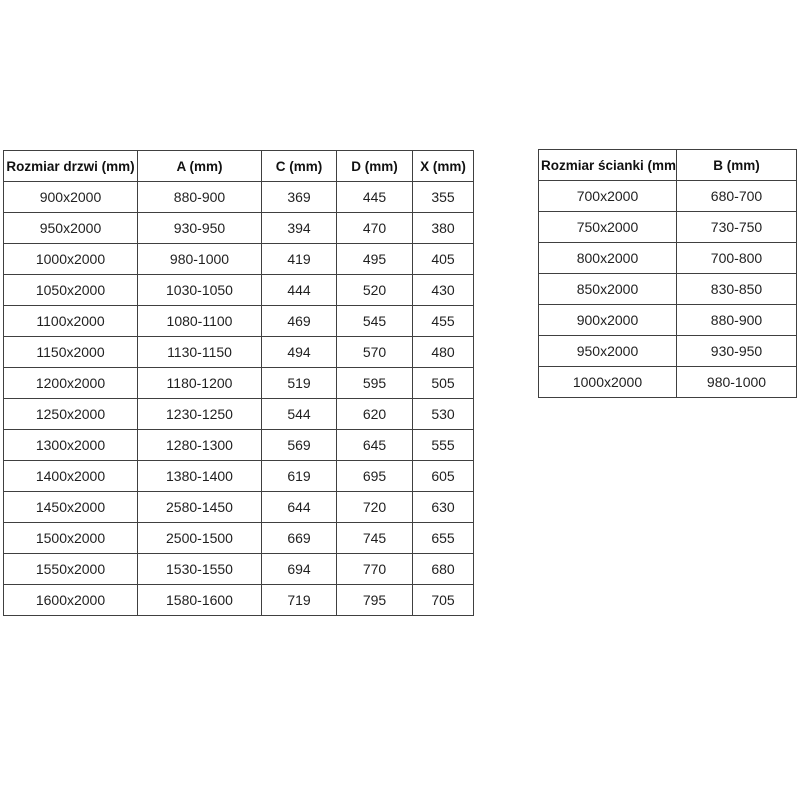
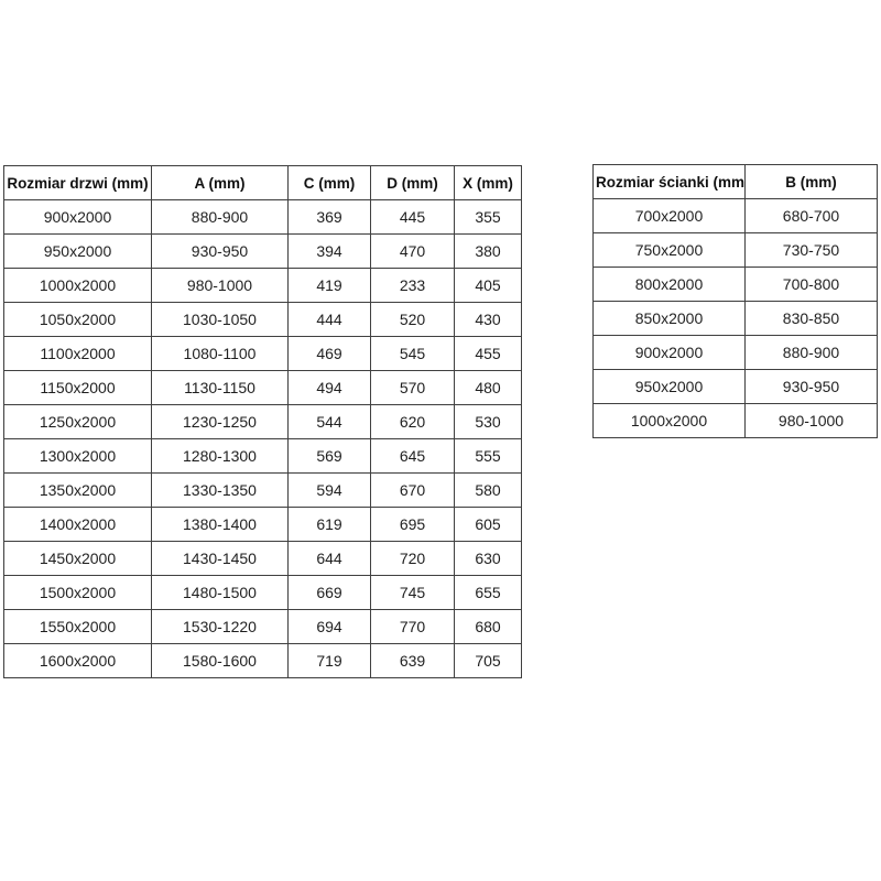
  Rozmiar drzwi (mm)	A (mm)	C (mm)	D (mm)	X (mm)
  900x2000	880-900	369	445	355
  950x2000	930-950	394	470	380
- 1000x2000	980-1000	419	495	405
+ 1000x2000	980-1000	419	233	405
  1050x2000	1030-1050	444	520	430
  1100x2000	1080-1100	469	545	455
  1150x2000	1130-1150	494	570	480
- 1200x2000	1180-1200	519	595	505
  1250x2000	1230-1250	544	620	530
  1300x2000	1280-1300	569	645	555
+ 1350x2000	1330-1350	594	670	580
  1400x2000	1380-1400	619	695	605
- 1450x2000	2580-1450	644	720	630
+ 1450x2000	1430-1450	644	720	630
- 1500x2000	2500-1500	669	745	655
+ 1500x2000	1480-1500	669	745	655
- 1550x2000	1530-1550	694	770	680
+ 1550x2000	1530-1220	694	770	680
- 1600x2000	1580-1600	719	795	705
+ 1600x2000	1580-1600	719	639	705
  Rozmiar ścianki (mm	B (mm)
  700x2000	680-700
  750x2000	730-750
  800x2000	700-800
  850x2000	830-850
  900x2000	880-900
  950x2000	930-950
  1000x2000	980-1000
